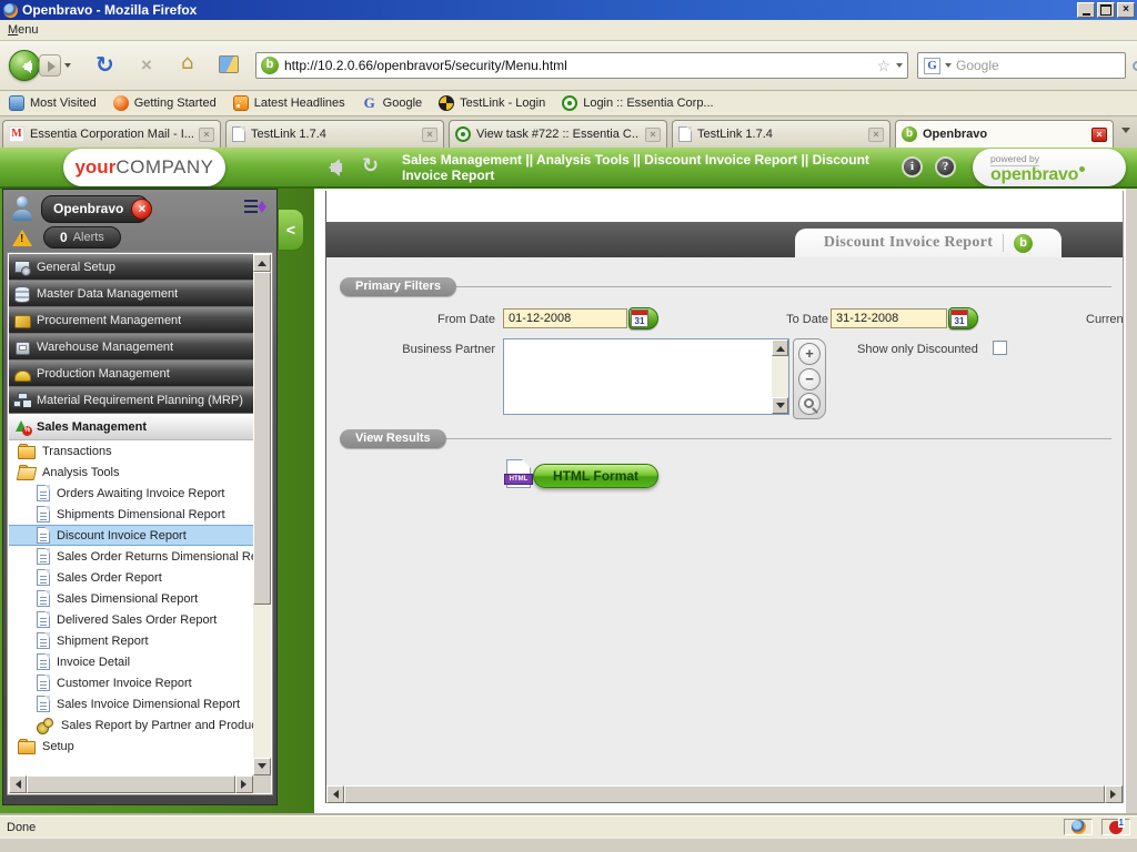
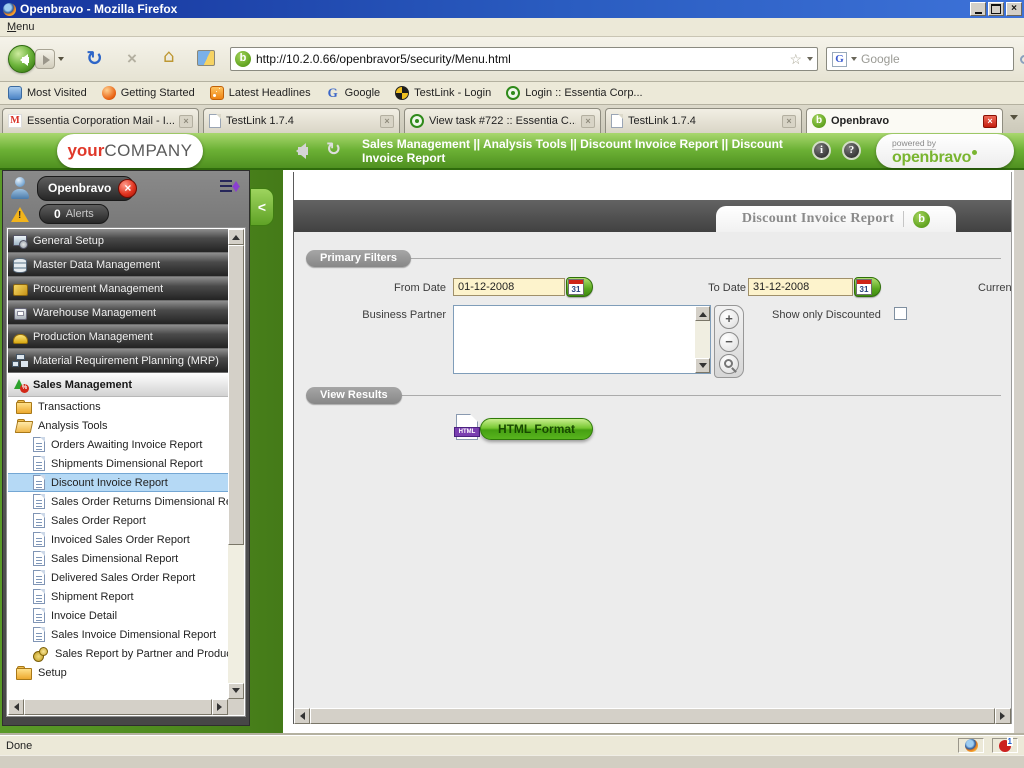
  Openbravo - Mozilla Firefox
  ×
  Menu
  ↻
  ×
  ⌂
  b
  http://10.2.0.66/openbravor5/security/Menu.html
  ☆
  G
  Google
  Most Visited
  Getting Started
  Latest Headlines
  G
  Google
  TestLink - Login
  Login :: Essentia Corp...
  M
  Essentia Corporation Mail - I...
  ×
  TestLink 1.7.4
  ×
  View task #722 :: Essentia C..
  ×
  TestLink 1.7.4
  ×
  b
  Openbravo
  ×
  your
  COMPANY
  ↻
  Sales Management || Analysis Tools || Discount Invoice Report || Discount Invoice Report
  i
  ?
  powered by
  openbravo
  <
  Openbravo
  ×
  0
  Alerts
  General Setup
  Master Data Management
  Procurement Management
  Warehouse Management
  Production Management
  Material Requirement Planning (MRP)
  Sales Management
  Transactions
  Analysis Tools
  Orders Awaiting Invoice Report
  Shipments Dimensional Report
  Discount Invoice Report
  Sales Order Returns Dimensional R
  Sales Order Report
+ Invoiced Sales Order Report
  Sales Dimensional Report
  Delivered Sales Order Report
  Shipment Report
  Invoice Detail
- Customer Invoice Report
  Sales Invoice Dimensional Report
  Sales Report by Partner and Produ
  Setup
  Discount Invoice Report
  b
  Primary Filters
  From Date
  01-12-2008
  31
  To Date
  31-12-2008
  31
  Curren
  Business Partner
  +
  −
  Show only Discounted
  View Results
  HTML Format
  Done
